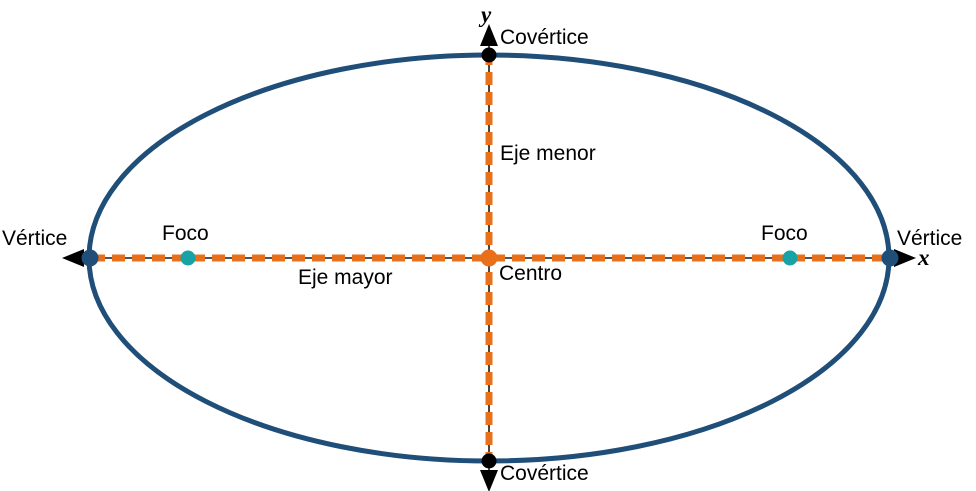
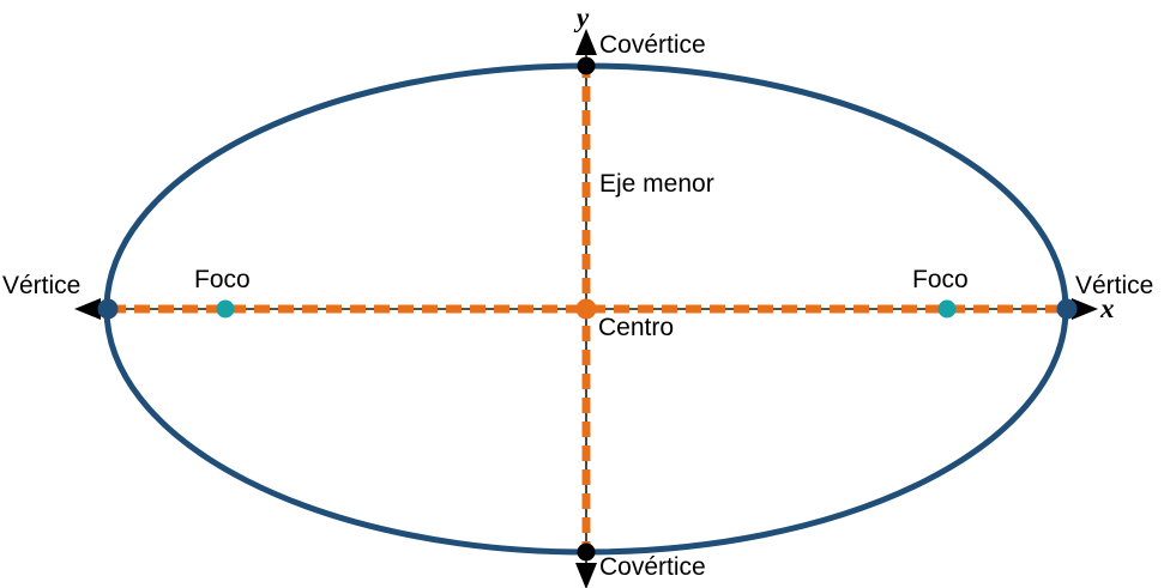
  Covértice
  Covértice
  Eje menor
- Eje mayor
  Centro
  Foco
  Foco
  Vértice
  Vértice
  y
  x
